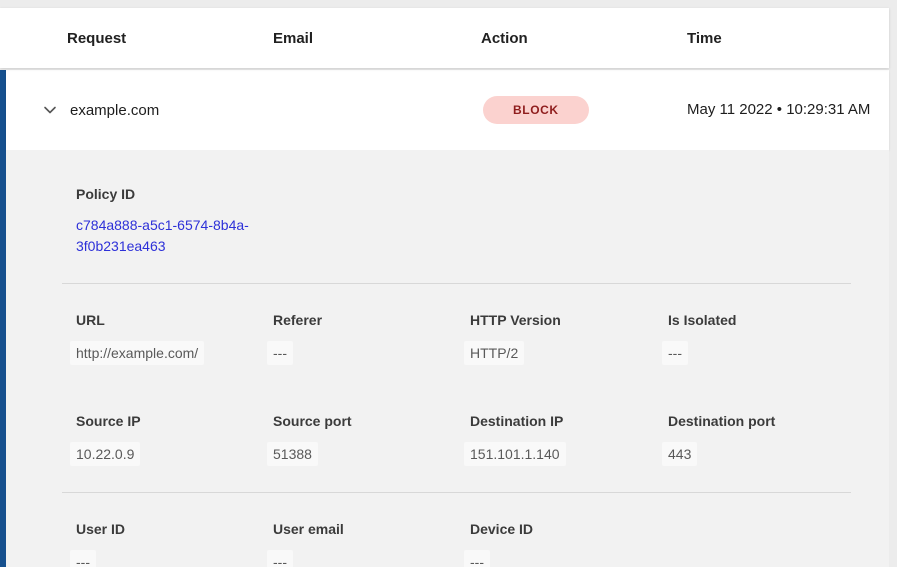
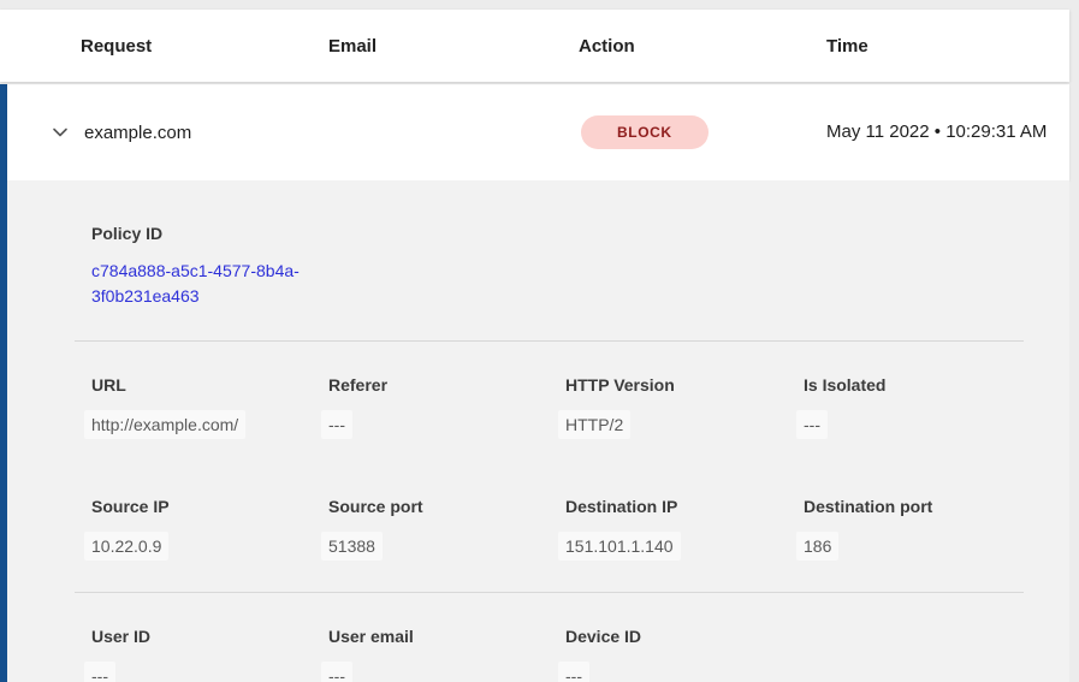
  Request
  Email
  Action
  Time
  example.com
  BLOCK
  May 11 2022 • 10:29:31 AM
  Policy ID
- c784a888-a5c1-6574-8b4a-3f0b231ea463
+ c784a888-a5c1-4577-8b4a-3f0b231ea463
  URL
  http://example.com/
  Referer
  ---
  HTTP Version
  HTTP/2
  Is Isolated
  ---
  Source IP
  10.22.0.9
  Source port
  51388
  Destination IP
  151.101.1.140
  Destination port
- 443
+ 186
  User ID
  ---
  User email
  ---
  Device ID
  ---
